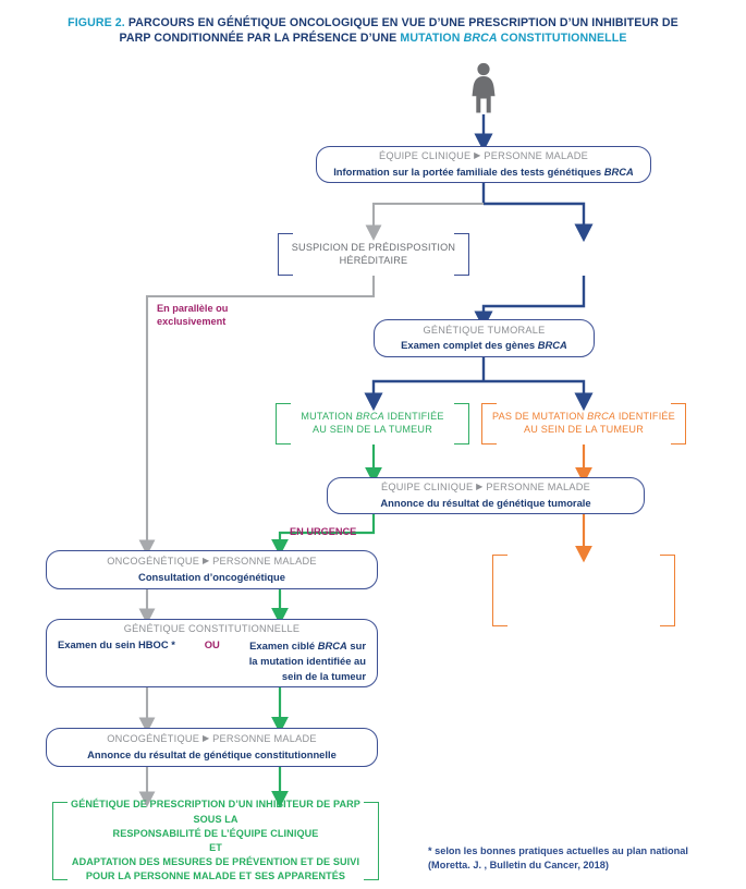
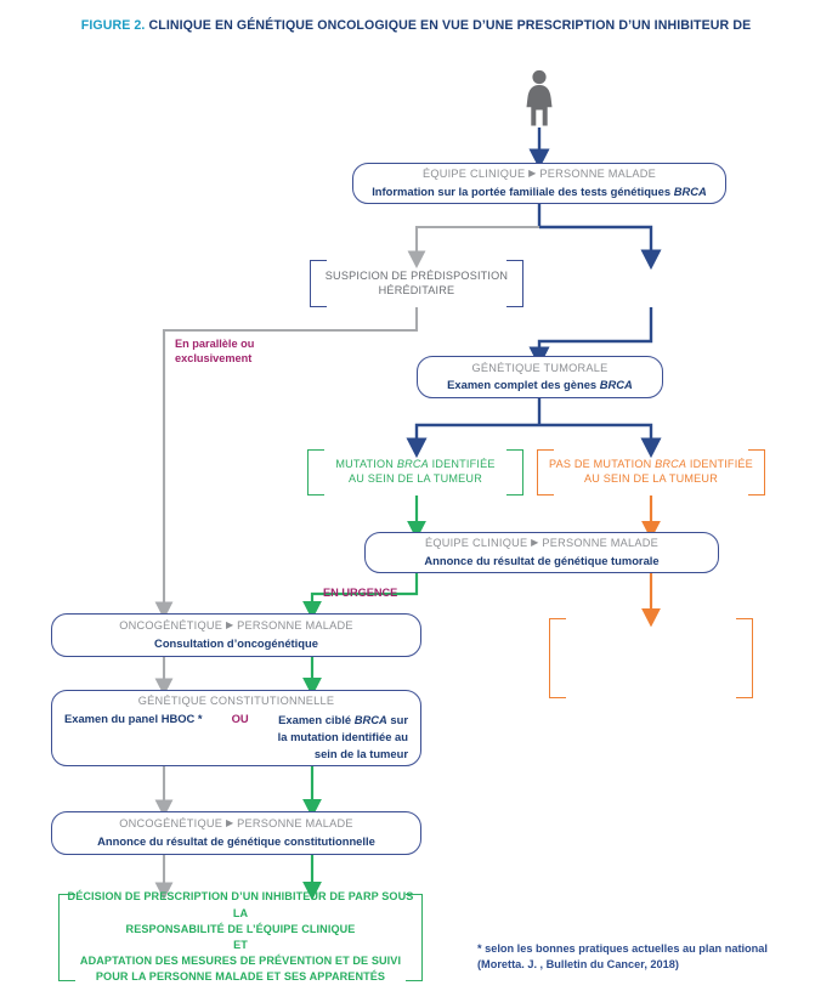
- FIGURE 2. PARCOURS EN GÉNÉTIQUE ONCOLOGIQUE EN VUE D’UNE PRESCRIPTION D’UN INHIBITEUR DE
+ FIGURE 2. CLINIQUE EN GÉNÉTIQUE ONCOLOGIQUE EN VUE D’UNE PRESCRIPTION D’UN INHIBITEUR DE
- PARP CONDITIONNÉE PAR LA PRÉSENCE D’UNE MUTATION BRCA CONSTITUTIONNELLE
  ÉQUIPE CLINIQUE ▶ PERSONNE MALADE
  Information sur la portée familiale des tests génétiques BRCA
  SUSPICION DE PRÉDISPOSITION
  HÉRÉDITAIRE
  En parallèle ou
  exclusivement
  GÉNÉTIQUE TUMORALE
  Examen complet des gènes BRCA
  MUTATION BRCA IDENTIFIÉE
  AU SEIN DE LA TUMEUR
  PAS DE MUTATION BRCA IDENTIFIÉE
  AU SEIN DE LA TUMEUR
  ÉQUIPE CLINIQUE ▶ PERSONNE MALADE
  Annonce du résultat de génétique tumorale
  EN URGENCE
  ONCOGÉNÉTIQUE ▶ PERSONNE MALADE
  Consultation d’oncogénétique
  GÉNÉTIQUE CONSTITUTIONNELLE
- Examen du sein HBOC *
+ Examen du panel HBOC *
  OU
  Examen ciblé BRCA sur
  la mutation identifiée au
  sein de la tumeur
  ONCOGÉNÉTIQUE ▶ PERSONNE MALADE
  Annonce du résultat de génétique constitutionnelle
- GÉNÉTIQUE DE PRESCRIPTION D’UN INHIBITEUR DE PARP SOUS LA
+ DÉCISION DE PRESCRIPTION D’UN INHIBITEUR DE PARP SOUS LA
  RESPONSABILITÉ DE L’ÉQUIPE CLINIQUE
  ET
  ADAPTATION DES MESURES DE PRÉVENTION ET DE SUIVI
  POUR LA PERSONNE MALADE ET SES APPARENTÉS
  * selon les bonnes pratiques actuelles au plan national
  (Moretta. J. , Bulletin du Cancer, 2018)
